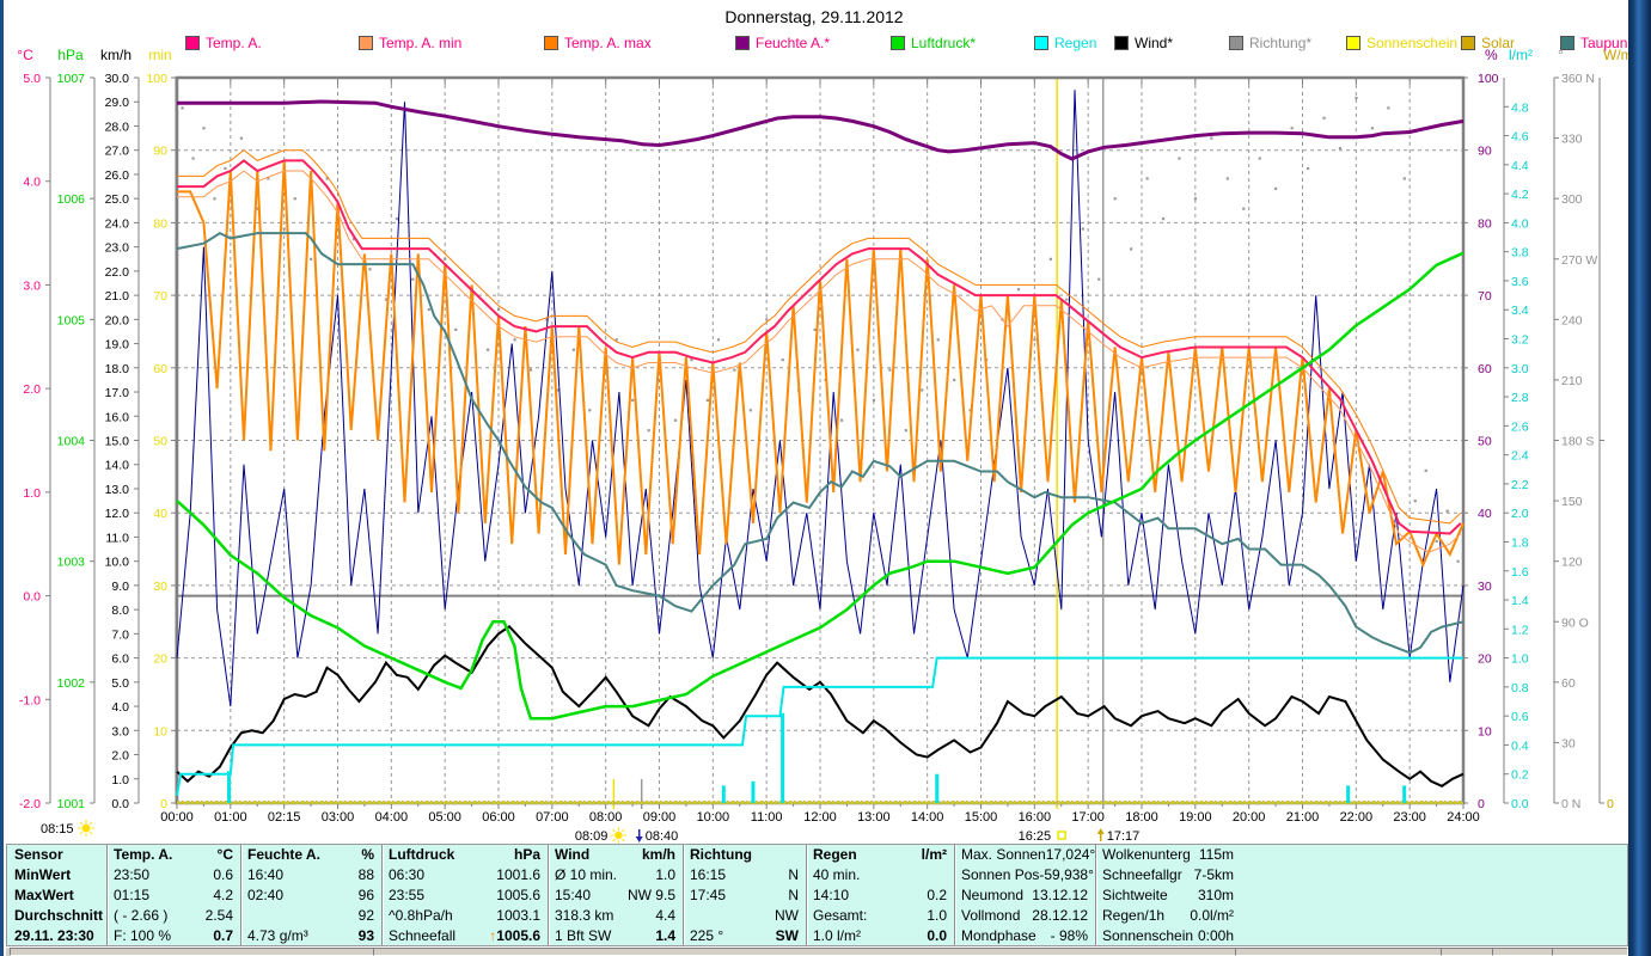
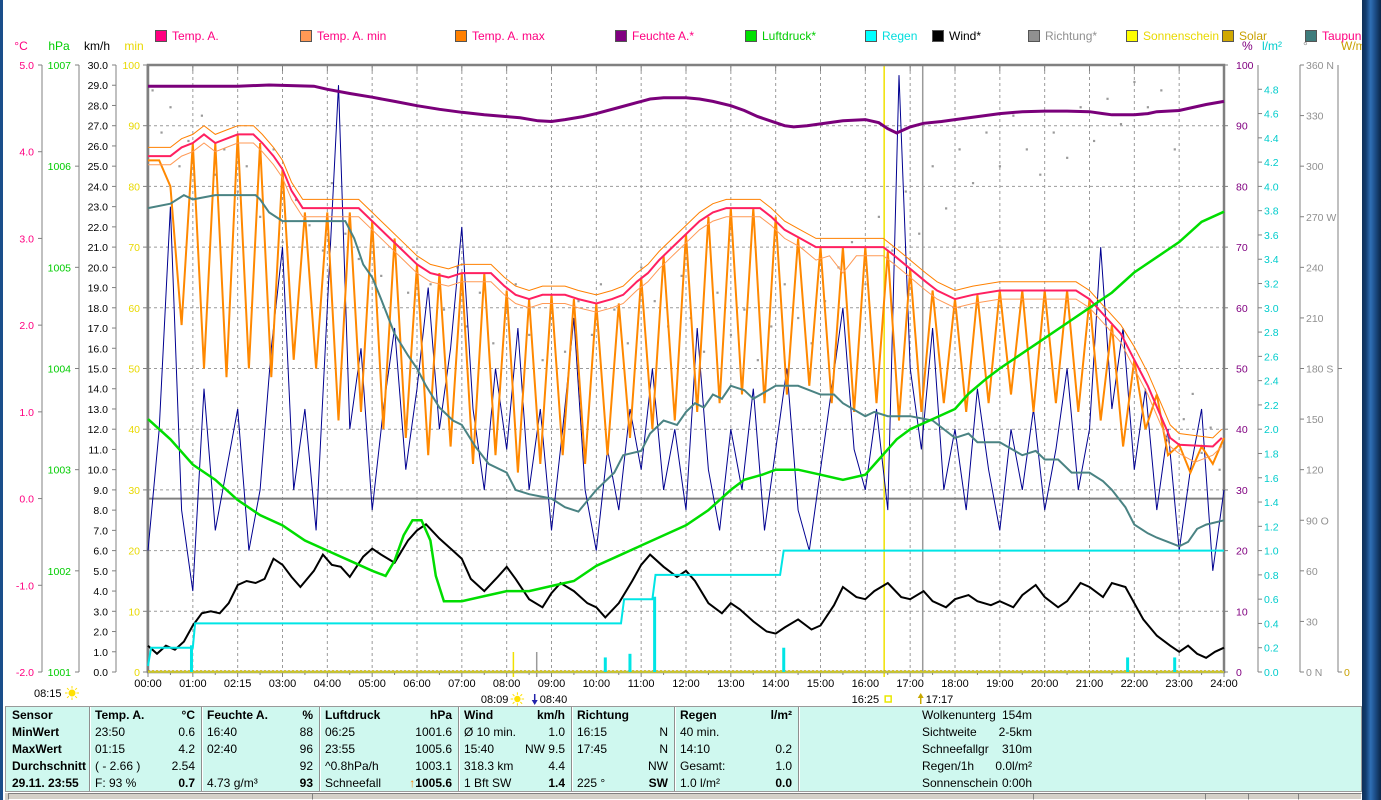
- Donnerstag, 29.11.2012
  Temp. A.
  Temp. A. min
  Temp. A. max
  Feuchte A.*
  Luftdruck*
  Regen
  Wind*
  Richtung*
  Sonnenschein
  Solar
  Taupun
  °C
  -2.0
  -1.0
  0.0
  1.0
  2.0
  3.0
  4.0
  5.0
  hPa
  1001
  1002
  1003
  1004
  1005
  1006
  1007
  km/h
  0.0
  1.0
  2.0
  3.0
  4.0
  5.0
  6.0
  7.0
  8.0
  9.0
  10.0
  11.0
  12.0
  13.0
  14.0
  15.0
  16.0
  17.0
  18.0
  19.0
  20.0
  21.0
  22.0
  23.0
  24.0
  25.0
  26.0
  27.0
  28.0
  29.0
  30.0
  min
  0
  10
  20
  30
  40
  50
  60
  70
  80
  90
  100
  %
  0
  10
  20
  30
  40
  50
  60
  70
  80
  90
  100
  l/m²
  0.0
  0.2
  0.4
  0.6
  0.8
  1.0
  1.2
  1.4
  1.6
  1.8
  2.0
  2.2
  2.4
  2.6
  2.8
  3.0
  3.2
  3.4
  3.6
  3.8
  4.0
  4.2
  4.4
  4.6
  4.8
  °
  0 N
  30
  60
  90 O
  120
  150
  180 S
  210
  240
  270 W
  300
  330
  360 N
  W/m
  0
  00:00
  01:00
  02:15
  03:00
  04:00
  05:00
  06:00
  07:00
  08:00
  09:00
  10:00
  11:00
  12:00
  13:00
  14:00
  15:00
  16:00
  17:00
  18:00
  19:00
  20:00
  21:00
  22:00
  23:00
  24:00
  08:09
  08:40
  16:25
  17:17
  08:15
  Sensor
  MinWert
  MaxWert
  Durchschnitt
- 29.11. 23:30
+ 29.11. 23:55
  Temp. A.
  °C
  23:50
  0.6
  01:15
  4.2
  ( - 2.66 )
  2.54
- F: 100 %
+ F: 93 %
  0.7
  Feuchte A.
  %
  16:40
  88
  02:40
  96
  92
  4.73 g/m³
  93
  Luftdruck
  hPa
- 06:30
+ 06:25
  1001.6
  23:55
  1005.6
  ^0.8hPa/h
  1003.1
  Schneefall
  ↑1005.6
  Wind
  km/h
  Ø 10 min.
  1.0
  15:40
  NW 9.5
  318.3 km
  4.4
  1 Bft SW
  1.4
  Richtung
  16:15
  N
  17:45
  N
  NW
  225 °
  SW
  Regen
  l/m²
  40 min.
  14:10
  0.2
  Gesamt:
  1.0
  1.0 l/m²
  0.0
- Max. Sonnen
- 17,024°
- Sonnen Pos
- -59,938°
- Neumond
- 13.12.12
- Vollmond
- 28.12.12
- Mondphase
- - 98%
  Wolkenunterg
- 115m
+ 154m
- Schneefallgr
+ Sichtweite
- 7-5km
+ 2-5km
- Sichtweite
+ Schneefallgr
  310m
  Regen/1h
  0.0l/m²
  Sonnenschein
  0:00h
